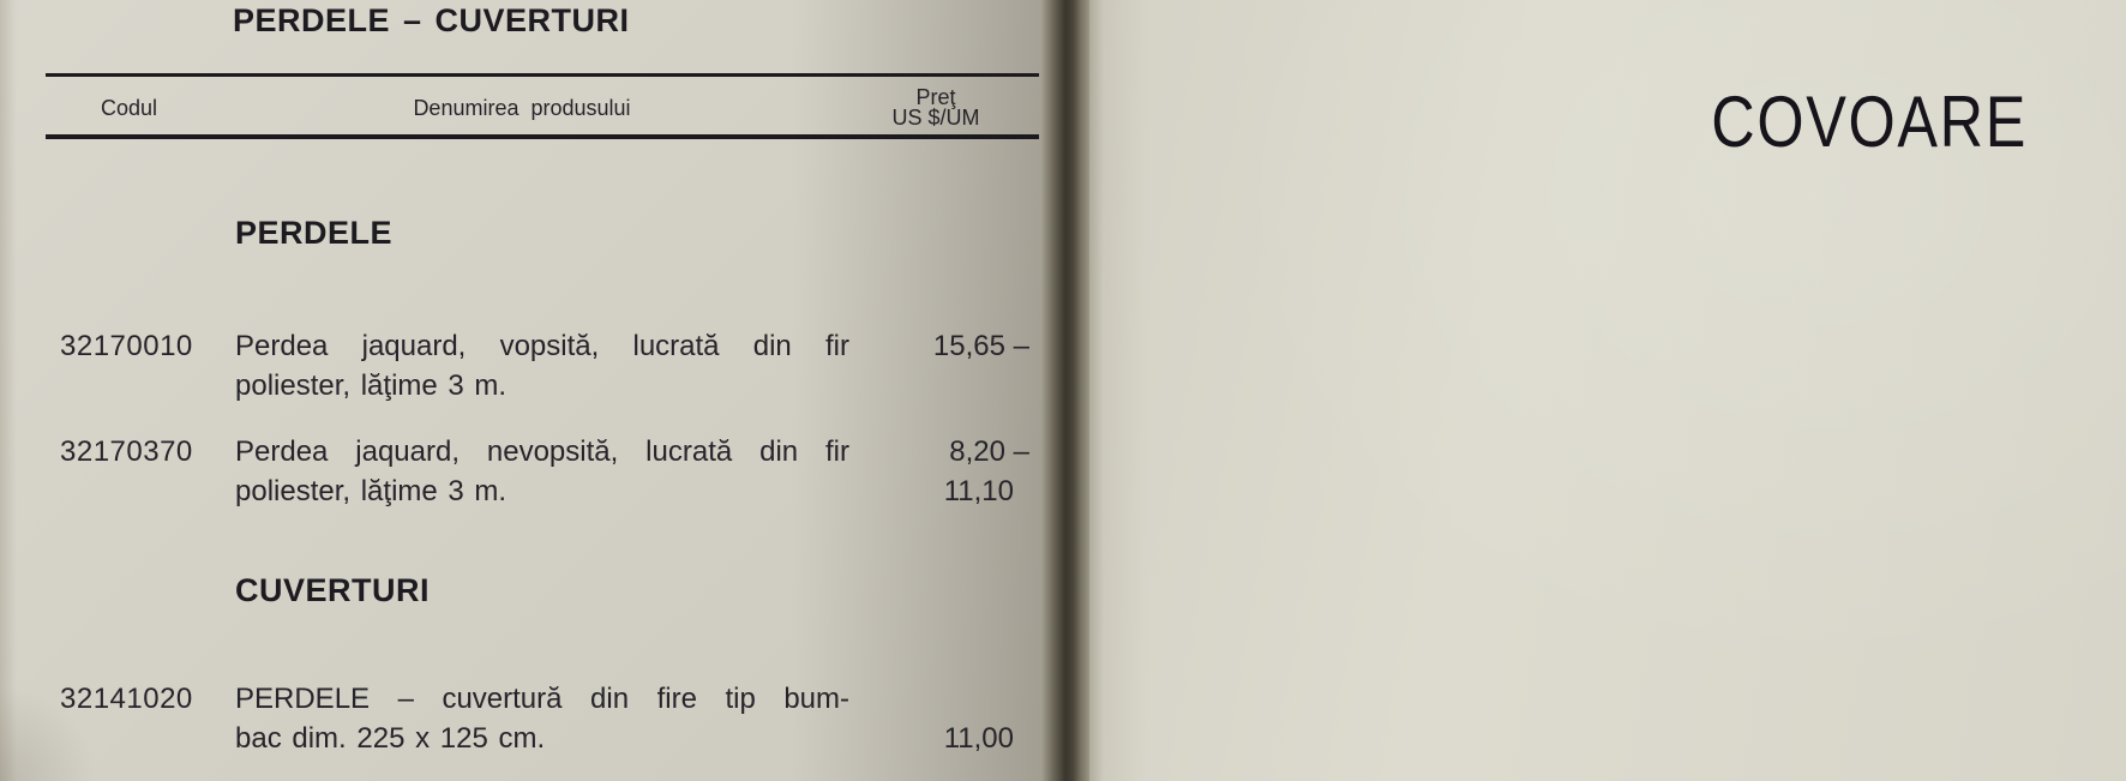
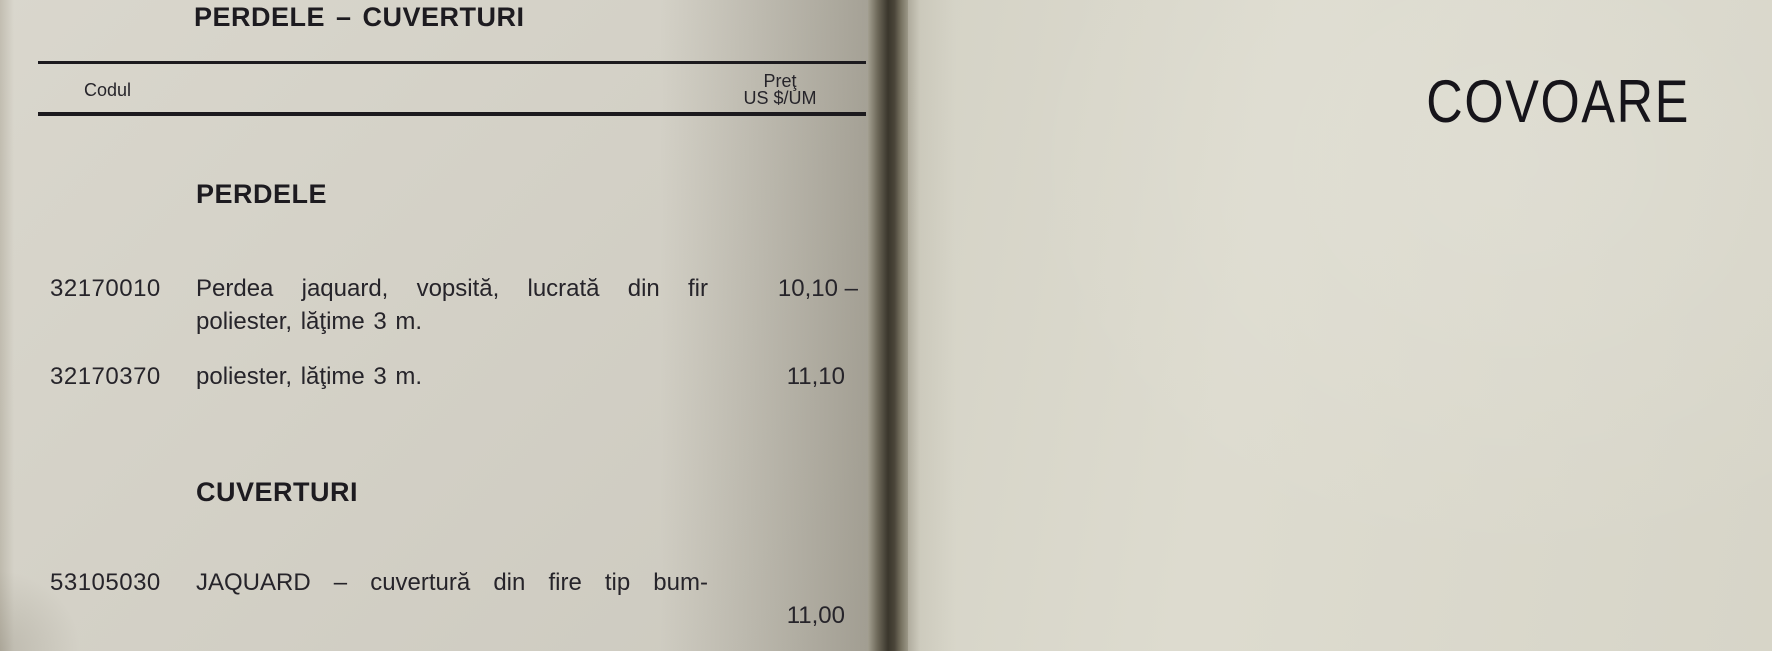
  PERDELE – CUVERTURI
  Codul
- Denumirea produsului
  Preţ
  US $/UM
  PERDELE
  32170010
  Perdea jaquard, vopsită, lucrată din fir
  poliester, lăţime 3 m.
- 15,65 –
+ 10,10 –
  32170370
- Perdea jaquard, nevopsită, lucrată din fir
  poliester, lăţime 3 m.
- 8,20 –
  11,10
  CUVERTURI
- 32141020
+ 53105030
- PERDELE – cuvertură din fire tip bum-
+ JAQUARD – cuvertură din fire tip bum-
- bac dim. 225 x 125 cm.
  11,00
  COVOARE
